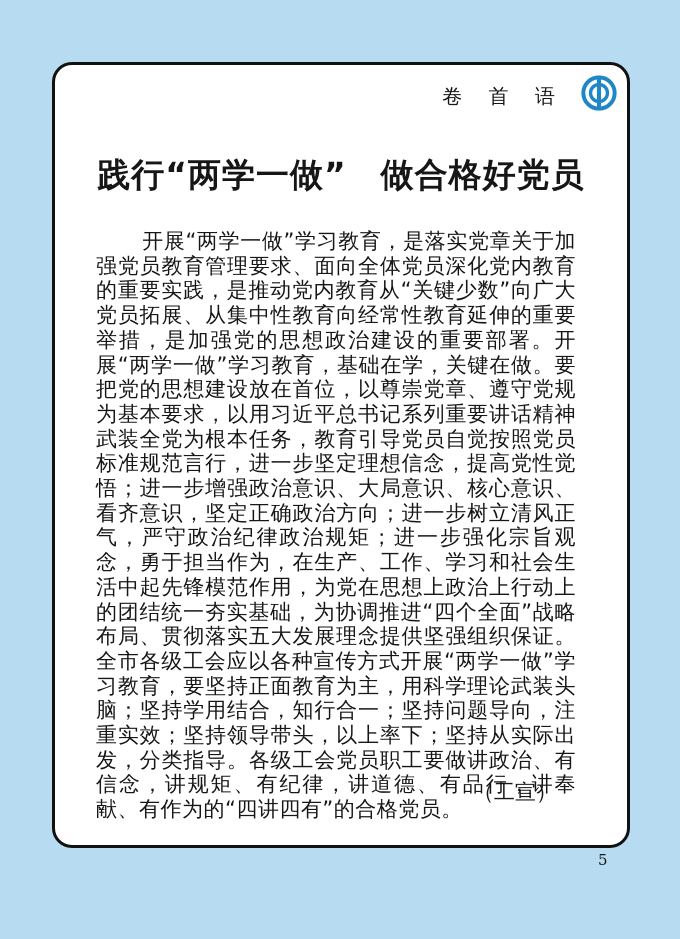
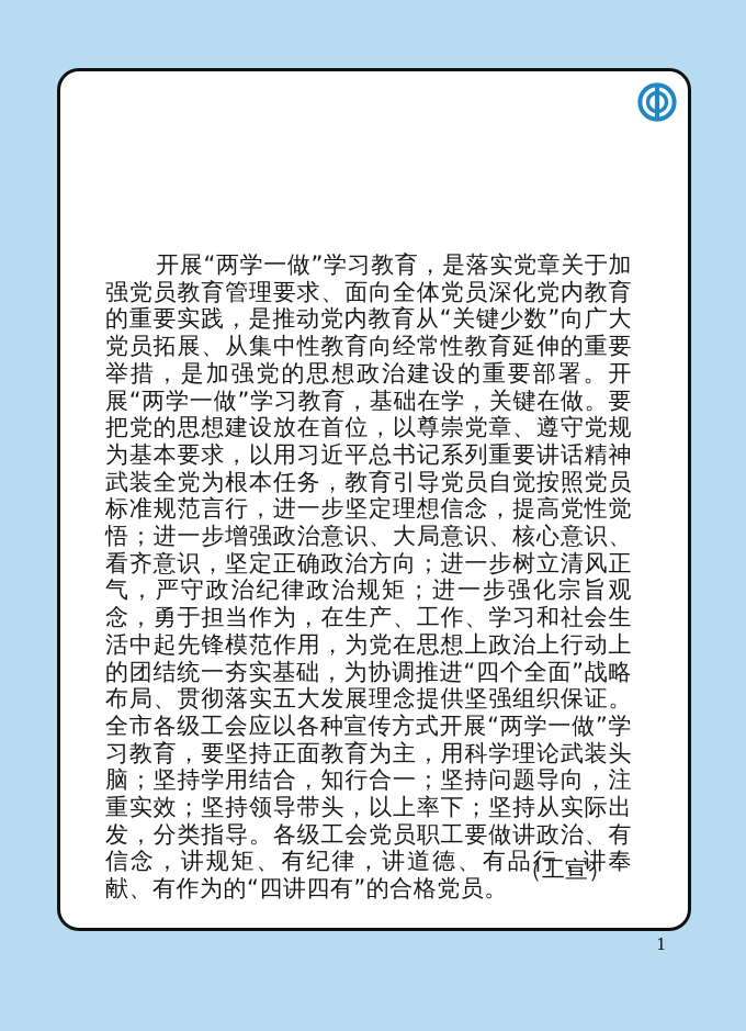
- 卷 首 语
- 践行“两学一做” 做合格好党员
  开展“两学一做”学习教育，是落实党章关于加强党员教育管理要求、面向全体党员深化党内教育的重要实践，是推动党内教育从“关键少数”向广大党员拓展、从集中性教育向经常性教育延伸的重要举措，是加强党的思想政治建设的重要部署。开展“两学一做”学习教育，基础在学，关键在做。要把党的思想建设放在首位，以尊崇党章、遵守党规为基本要求，以用习近平总书记系列重要讲话精神武装全党为根本任务，教育引导党员自觉按照党员标准规范言行，进一步坚定理想信念，提高党性觉悟；进一步增强政治意识、大局意识、核心意识、看齐意识，坚定正确政治方向；进一步树立清风正气，严守政治纪律政治规矩；进一步强化宗旨观念，勇于担当作为，在生产、工作、学习和社会生活中起先锋模范作用，为党在思想上政治上行动上的团结统一夯实基础，为协调推进“四个全面”战略布局、贯彻落实五大发展理念提供坚强组织保证。全市各级工会应以各种宣传方式开展“两学一做”学习教育，要坚持正面教育为主，用科学理论武装头脑；坚持学用结合，知行合一；坚持问题导向，注重实效；坚持领导带头，以上率下；坚持从实际出发，分类指导。各级工会党员职工要做讲政治、有信念，讲规矩、有纪律，讲道德、有品行，讲奉献、有作为的“四讲四有”的合格党员。
  （工宣）
- 5
+ 1
